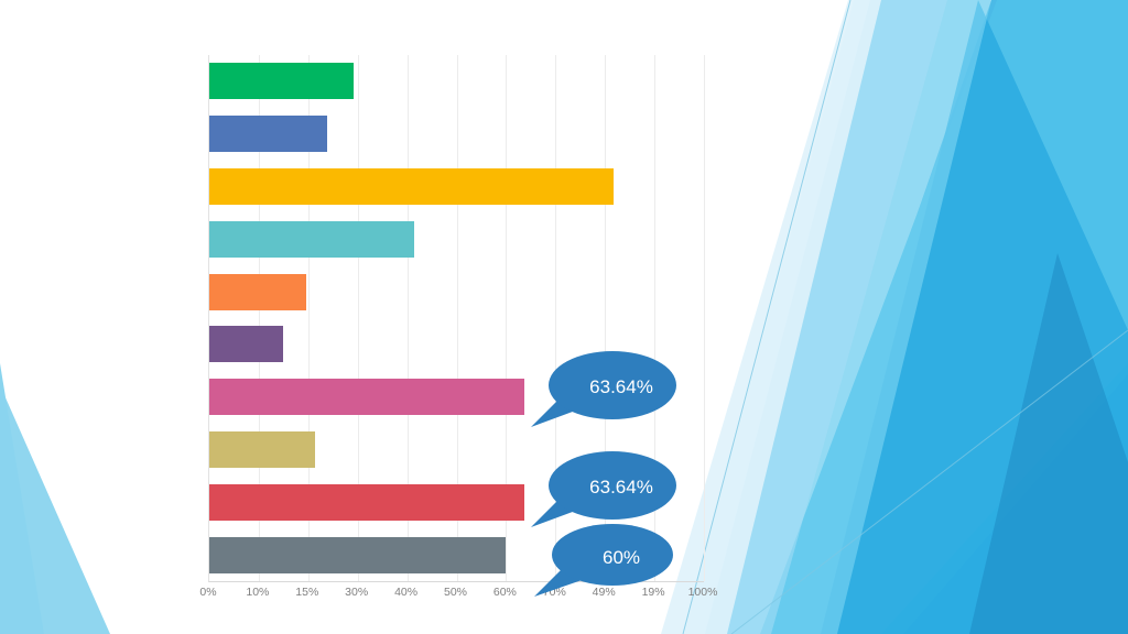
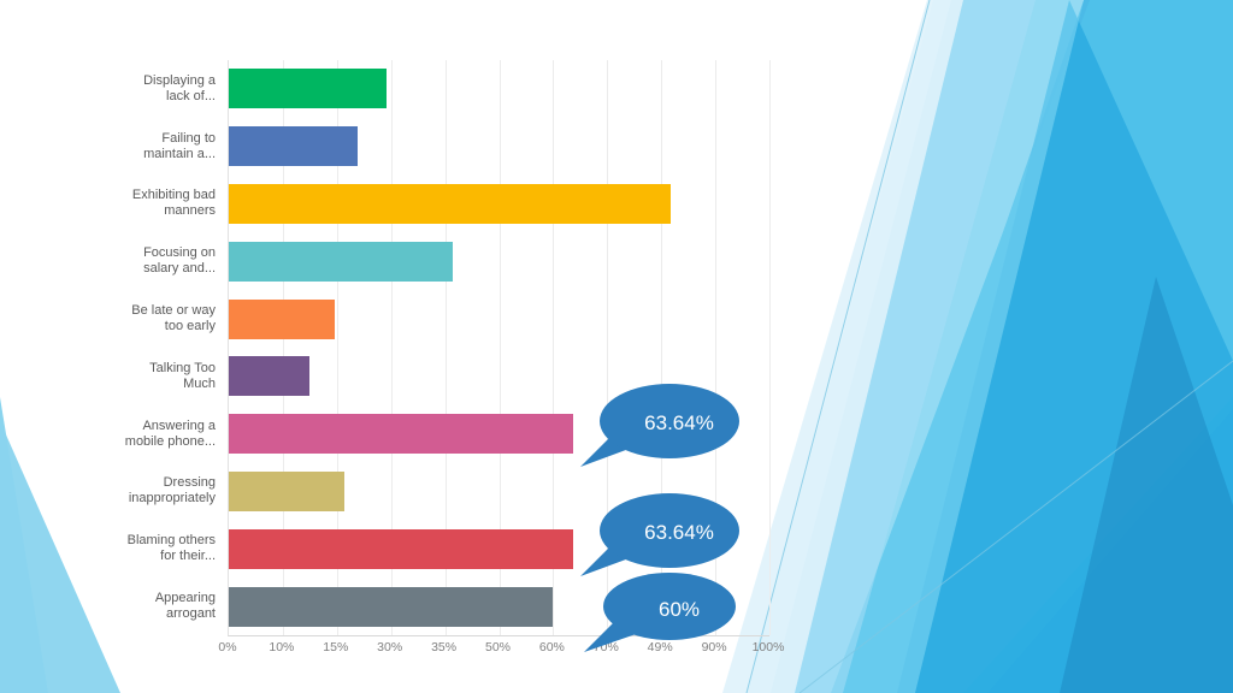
+ Displaying a
+ lack of...
+ Failing to
+ maintain a...
+ Exhibiting bad
+ manners
+ Focusing on
+ salary and...
+ Be late or way
+ too early
+ Talking Too
+ Much
+ Answering a
+ mobile phone...
+ Dressing
+ inappropriately
+ Blaming others
+ for their...
+ Appearing
+ arrogant
  0%
  10%
  15%
  30%
- 40%
+ 35%
  50%
  60%
  49%
- 19%
+ 90%
  100%
  63.64%
  63.64%
  60%
